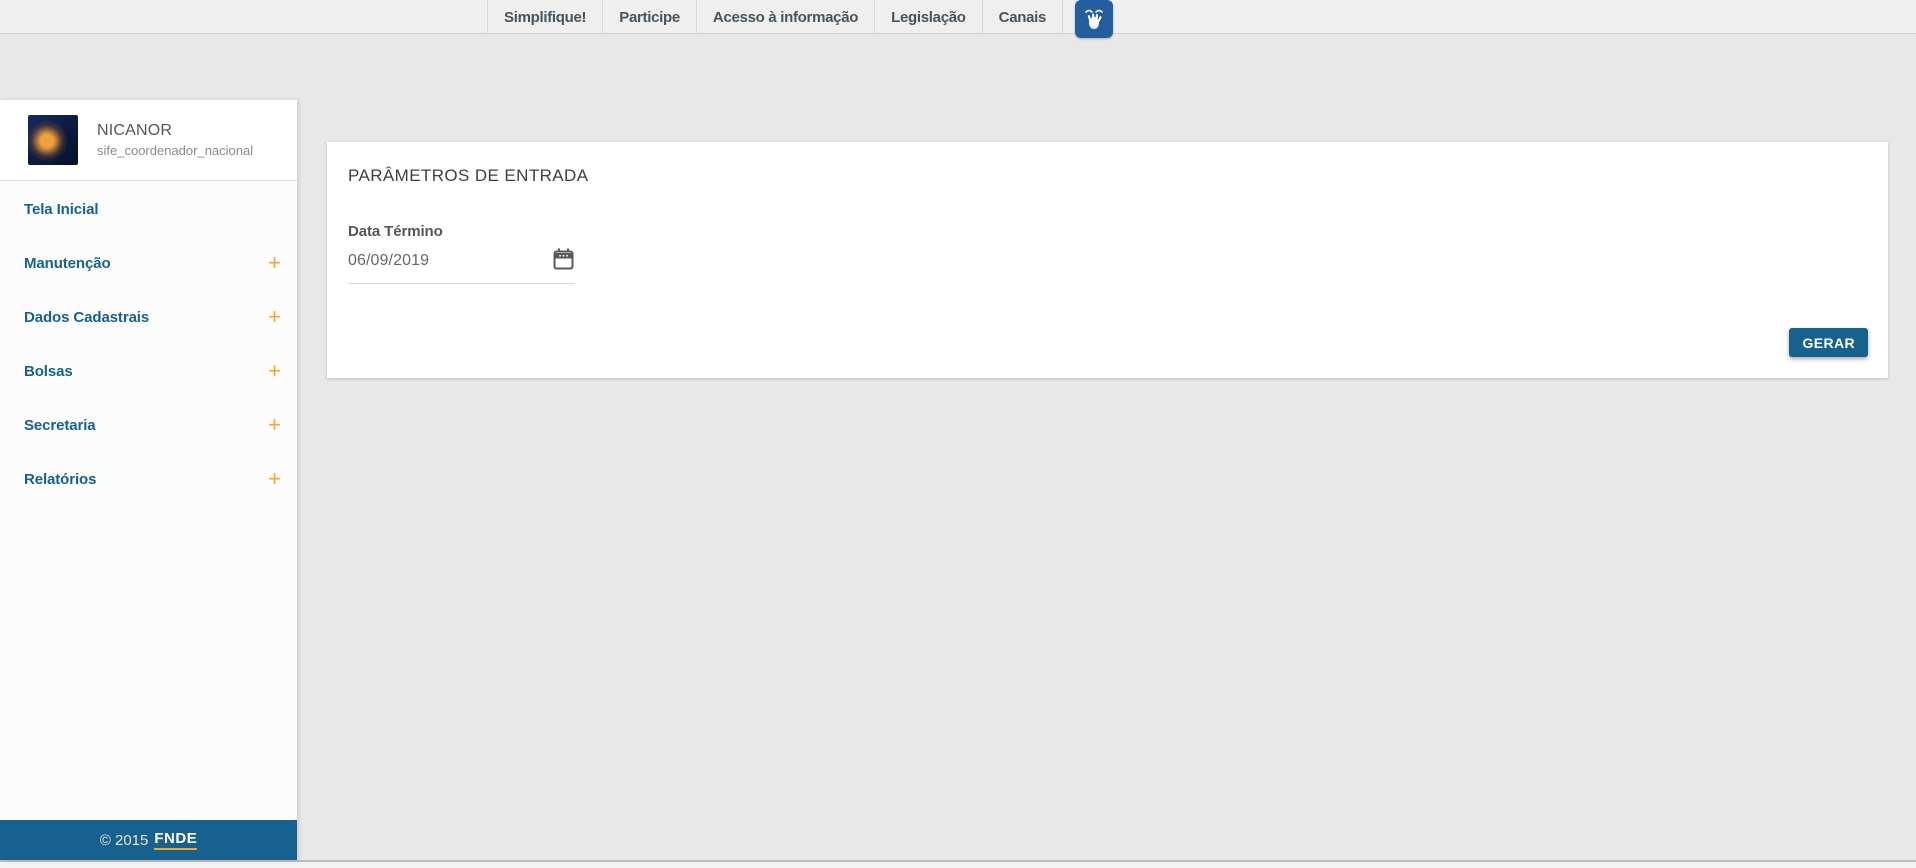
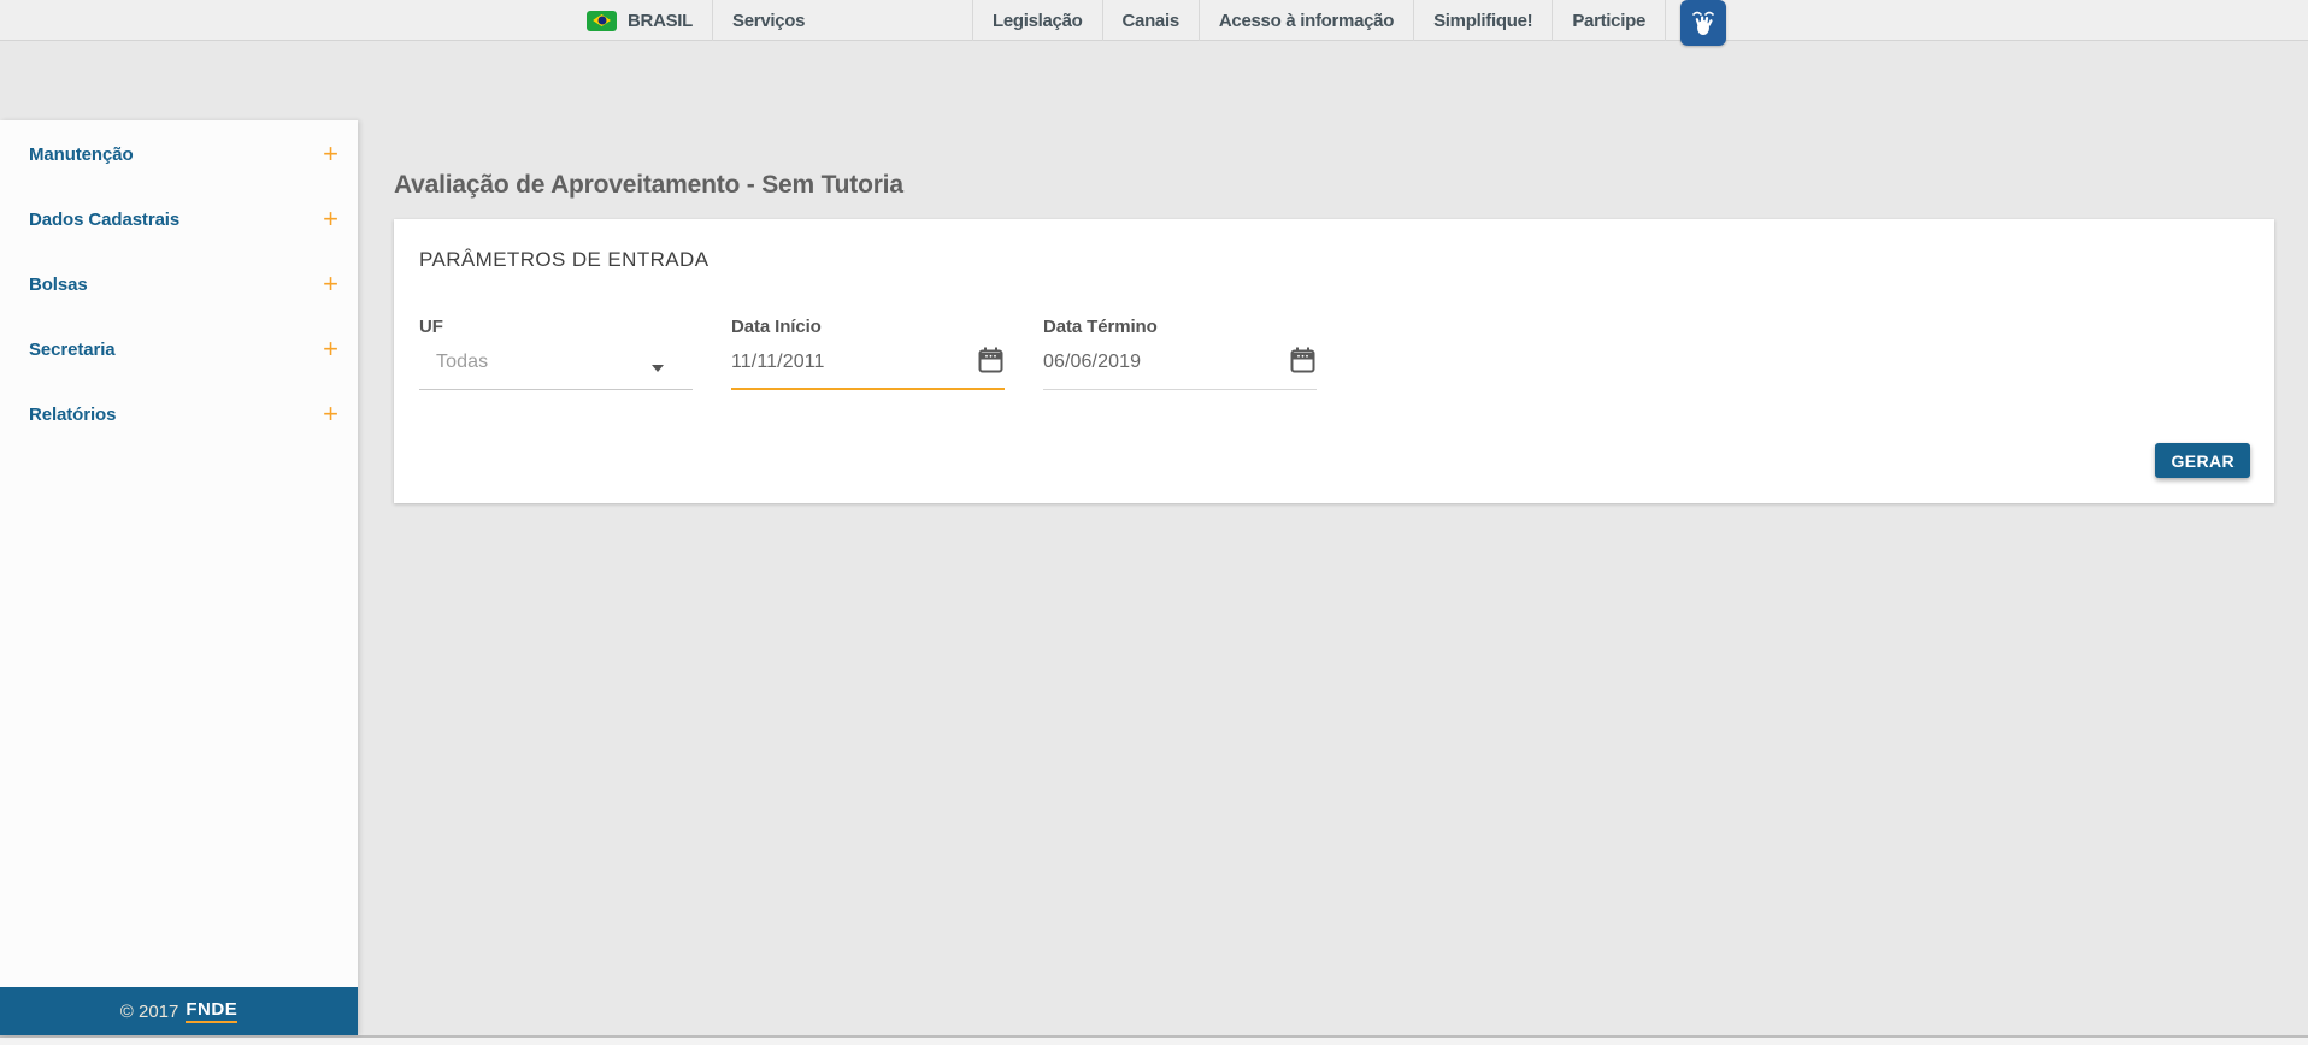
+ BRASIL
+ Serviços
- Simplifique!
+ Legislação
- Participe
+ Canais
  Acesso à informação
- Legislação
+ Simplifique!
- Canais
+ Participe
- NICANOR
- sife_coordenador_nacional
- Tela Inicial
  Manutenção
  +
  Dados Cadastrais
  +
  Bolsas
  +
  Secretaria
  +
  Relatórios
  +
- © 2015
+ © 2017
  FNDE
+ Avaliação de Aproveitamento - Sem Tutoria
  PARÂMETROS DE ENTRADA
+ UF
+ Todas
+ Data Início
+ 11/11/2011
  Data Término
- 06/09/2019
+ 06/06/2019
  GERAR
